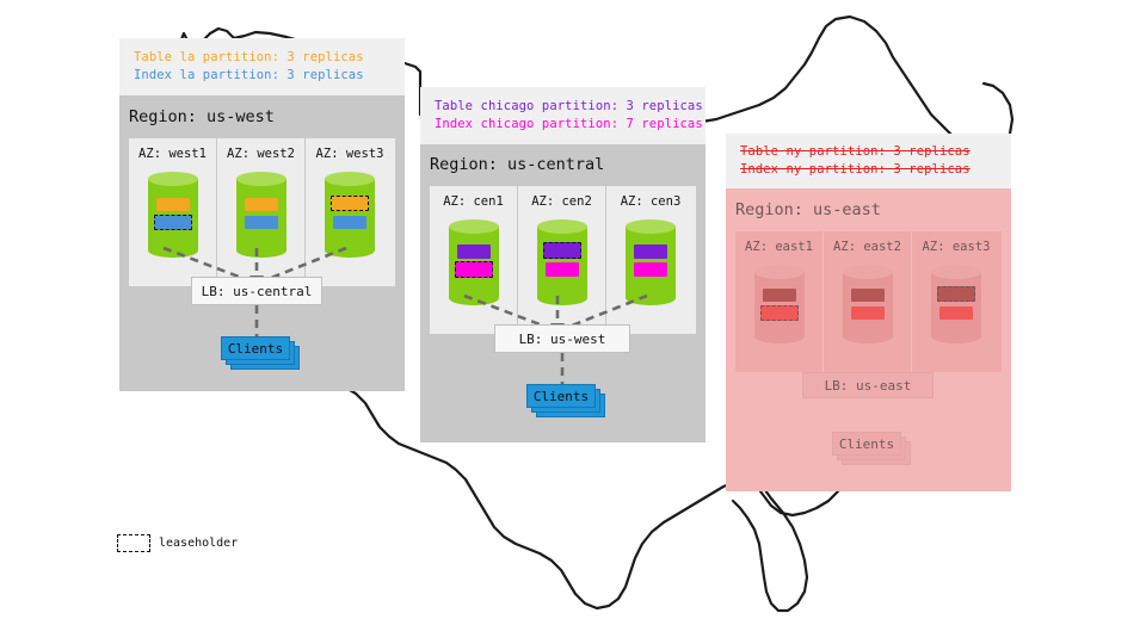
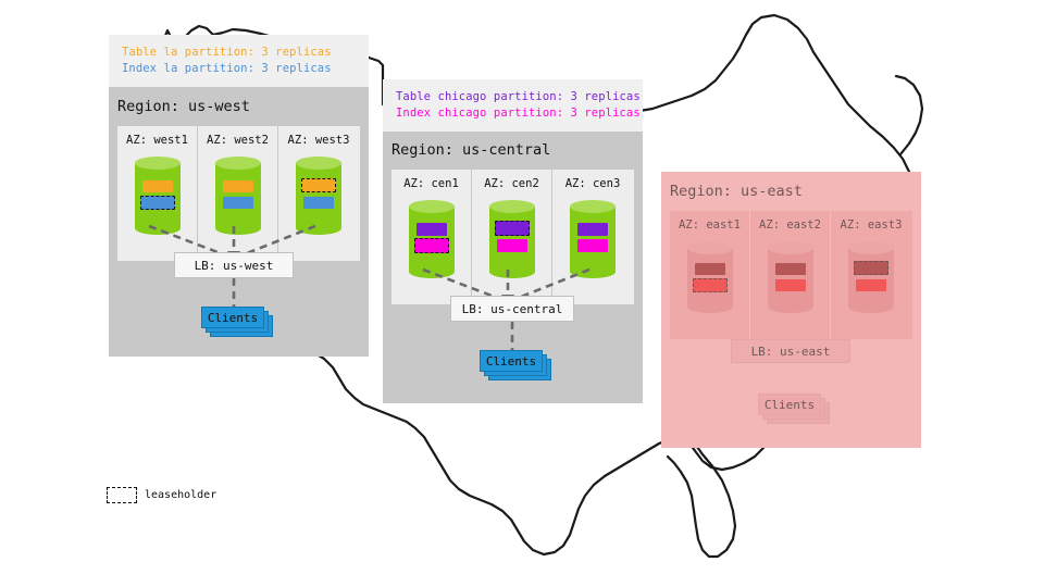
  Table la partition: 3 replicas
  Index la partition: 3 replicas
  Region: us-west
  AZ: west1
  AZ: west2
  AZ: west3
- LB: us-central
+ LB: us-west
  Clients
  Table chicago partition: 3 replicas
- Index chicago partition: 7 replicas
+ Index chicago partition: 3 replicas
  Region: us-central
  AZ: cen1
  AZ: cen2
  AZ: cen3
- LB: us-west
+ LB: us-central
  Clients
- Table ny partition: 3 replicas
- Index ny partition: 3 replicas
  Region: us-east
  AZ: east1
  AZ: east2
  AZ: east3
  LB: us-east
  Clients
  leaseholder
